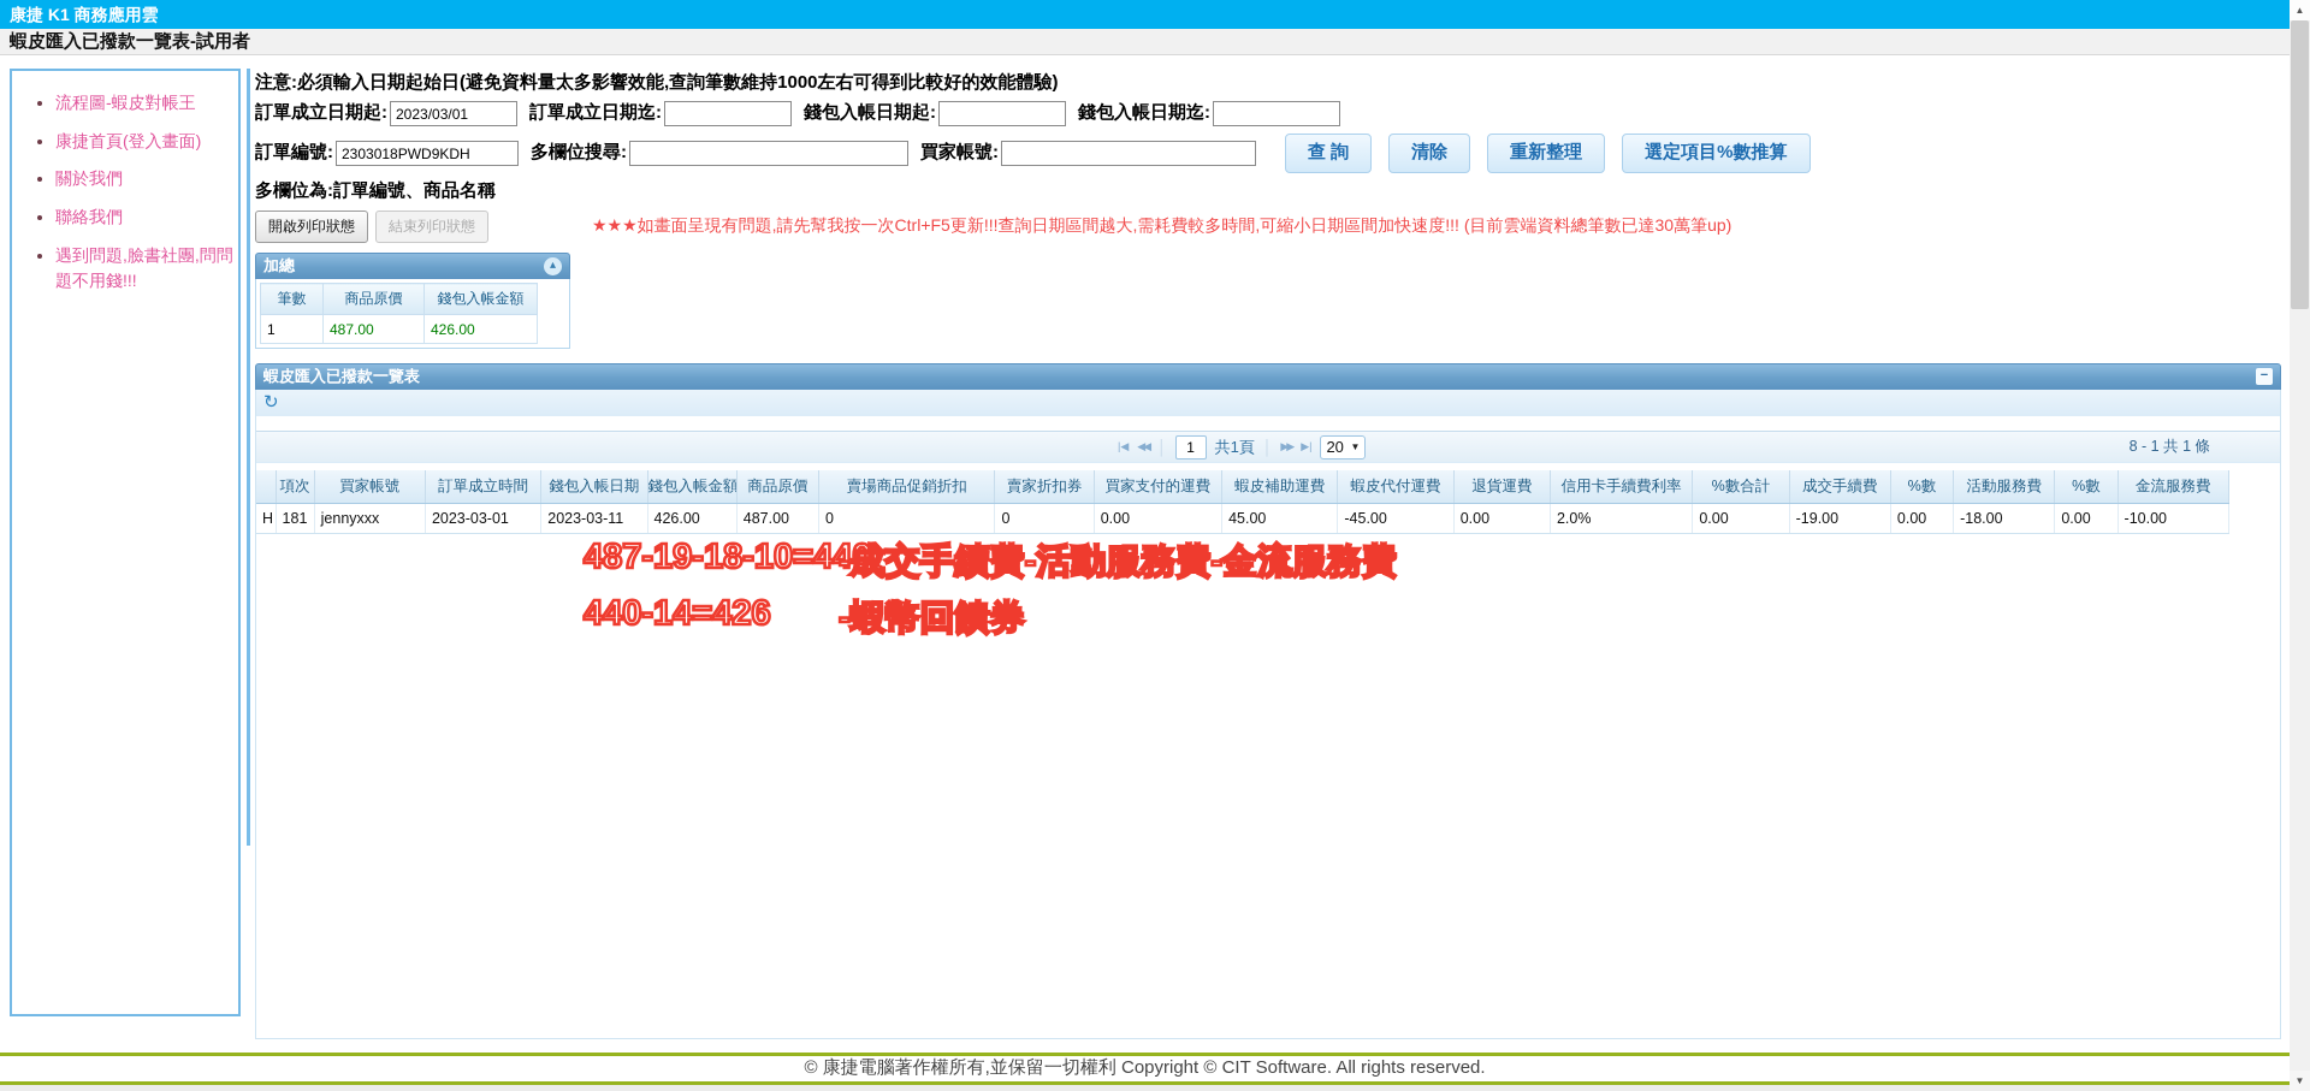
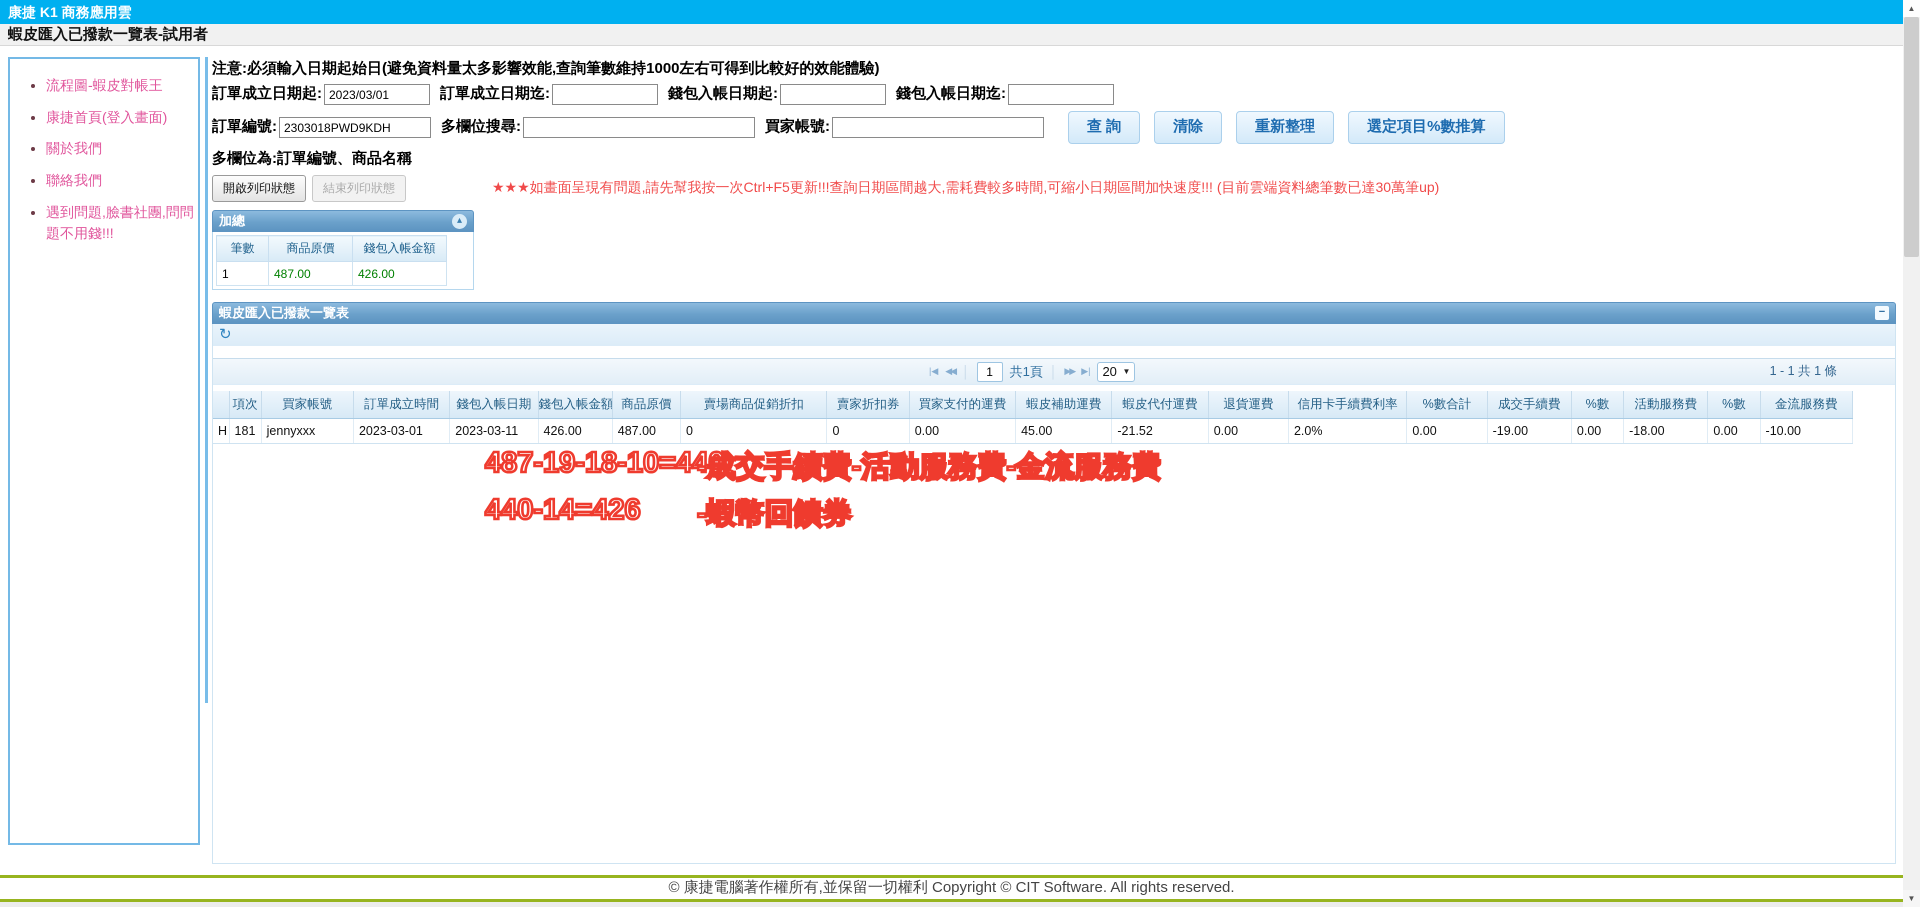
  康捷 K1 商務應用雲
  蝦皮匯入已撥款一覽表-試用者
  流程圖-蝦皮對帳王
  康捷首頁(登入畫面)
  關於我們
  聯絡我們
  遇到問題,臉書社團,問問題不用錢!!!
  注意:必須輸入日期起始日(避免資料量太多影響效能,查詢筆數維持1000左右可得到比較好的效能體驗)
  訂單成立日期起:
  2023/03/01
  訂單成立日期迄:
  錢包入帳日期起:
  錢包入帳日期迄:
  訂單編號:
  2303018PWD9KDH
  多欄位搜尋:
  買家帳號:
  查 詢
  清除
  重新整理
  選定項目%數推算
  多欄位為:訂單編號、商品名稱
  開啟列印狀態
  結束列印狀態
  ★★★如畫面呈現有問題,請先幫我按一次Ctrl+F5更新!!!查詢日期區間越大,需耗費較多時間,可縮小日期區間加快速度!!! (目前雲端資料總筆數已達30萬筆up)
  加總
  ▴
  筆數	商品原價	錢包入帳金額
  1	487.00	426.00
  蝦皮匯入已撥款一覽表
  −
  ↻
  |◀
  ◀◀
  │
  1
  共1頁
  │
  ▶▶
  ▶|
  20
  ▼
- 8 - 1 共 1 條
+ 1 - 1 共 1 條
  	項次	買家帳號	訂單成立時間	錢包入帳日期	錢包入帳金額	商品原價	賣場商品促銷折扣	賣家折扣券	買家支付的運費	蝦皮補助運費	蝦皮代付運費	退貨運費	信用卡手續費利率	%數合計	成交手續費	%數	活動服務費	%數	金流服務費
- H	181	jennyxxx	2023-03-01	2023-03-11	426.00	487.00	0	0	0.00	45.00	-45.00	0.00	2.0%	0.00	-19.00	0.00	-18.00	0.00	-10.00
+ H	181	jennyxxx	2023-03-01	2023-03-11	426.00	487.00	0	0	0.00	45.00	-21.52	0.00	2.0%	0.00	-19.00	0.00	-18.00	0.00	-10.00
  487-19-18-10=440
  -成交手續費-活動服務費-金流服務費
  440-14=426
  -蝦幣回饋券
  © 康捷電腦著作權所有,並保留一切權利 Copyright © CIT Software. All rights reserved.
  ▲
  ▼
